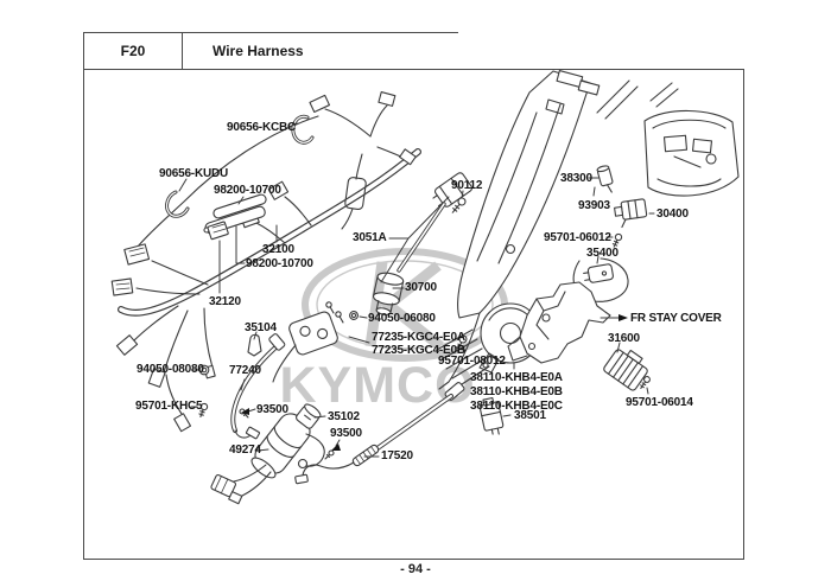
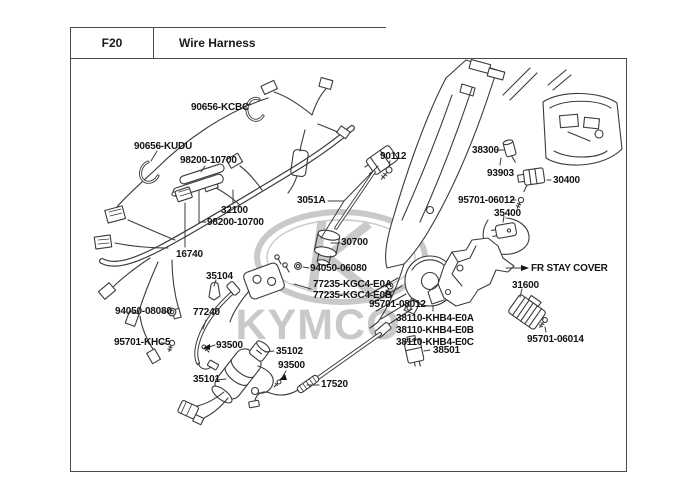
  F20
  Wire Harness
  KYMC
  90656-KCBC
  90656-KUDU
  98200-10700
  32100
  98200-10700
- 32120
+ 16740
  35104
  90112
  3051A
  30700
  94050-06080
  77235-KGC4-E0A
  77235-KGC4-E0B
  95701-08012
  38110-KHB4-E0A
  38110-KHB4-E0B
  38110-KHB4-E0C
  38501
  38300
  93903
  30400
  95701-06012
  35400
  FR STAY COVER
  31600
  95701-06014
  94050-08080
  77240
  95701-KHC5
  93500
  35102
  93500
- 49274
+ 35101
  17520
- - 94 -
